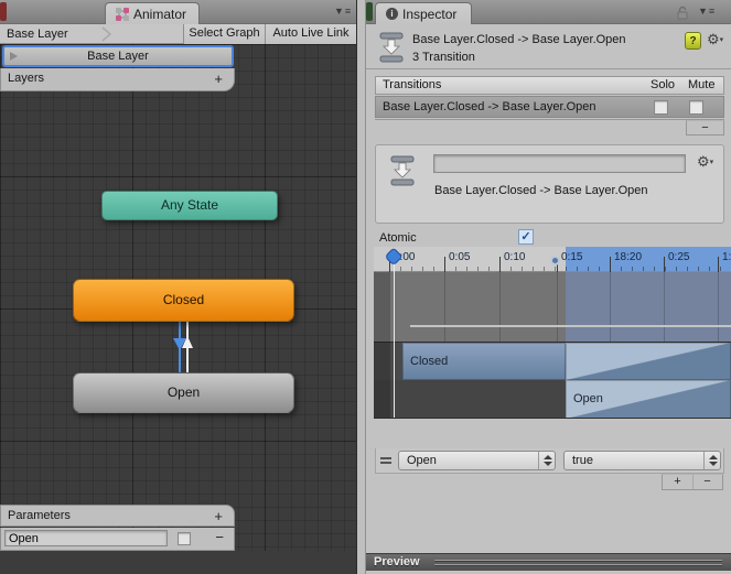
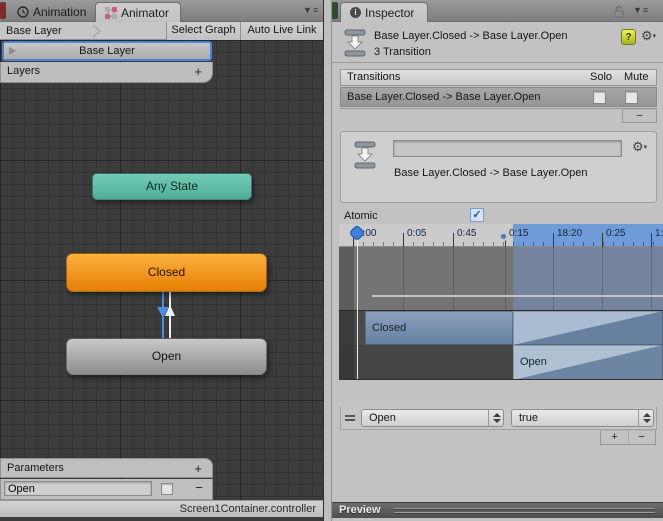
+ Animation
  Animator
  ▼≡
  Base Layer
  Select Graph
  Auto Live Link
  Base Layer
  Layers
  +
  Any State
  Closed
  Open
  Parameters
  +
  Open
  −
+ Screen1Container.controller
  i
  Inspector
  ▼≡
  Base Layer.Closed -> Base Layer.Open
  3 Transition
  ?
  Transitions
  Solo
  Mute
  Base Layer.Closed -> Base Layer.Open
  −
  Base Layer.Closed -> Base Layer.Open
  Atomic
  ✓
  0:05
- 0:10
+ 0:45
  0:15
  18:20
  0:25
  Closed
  Open
  Open
  true
  +
  −
  Preview
